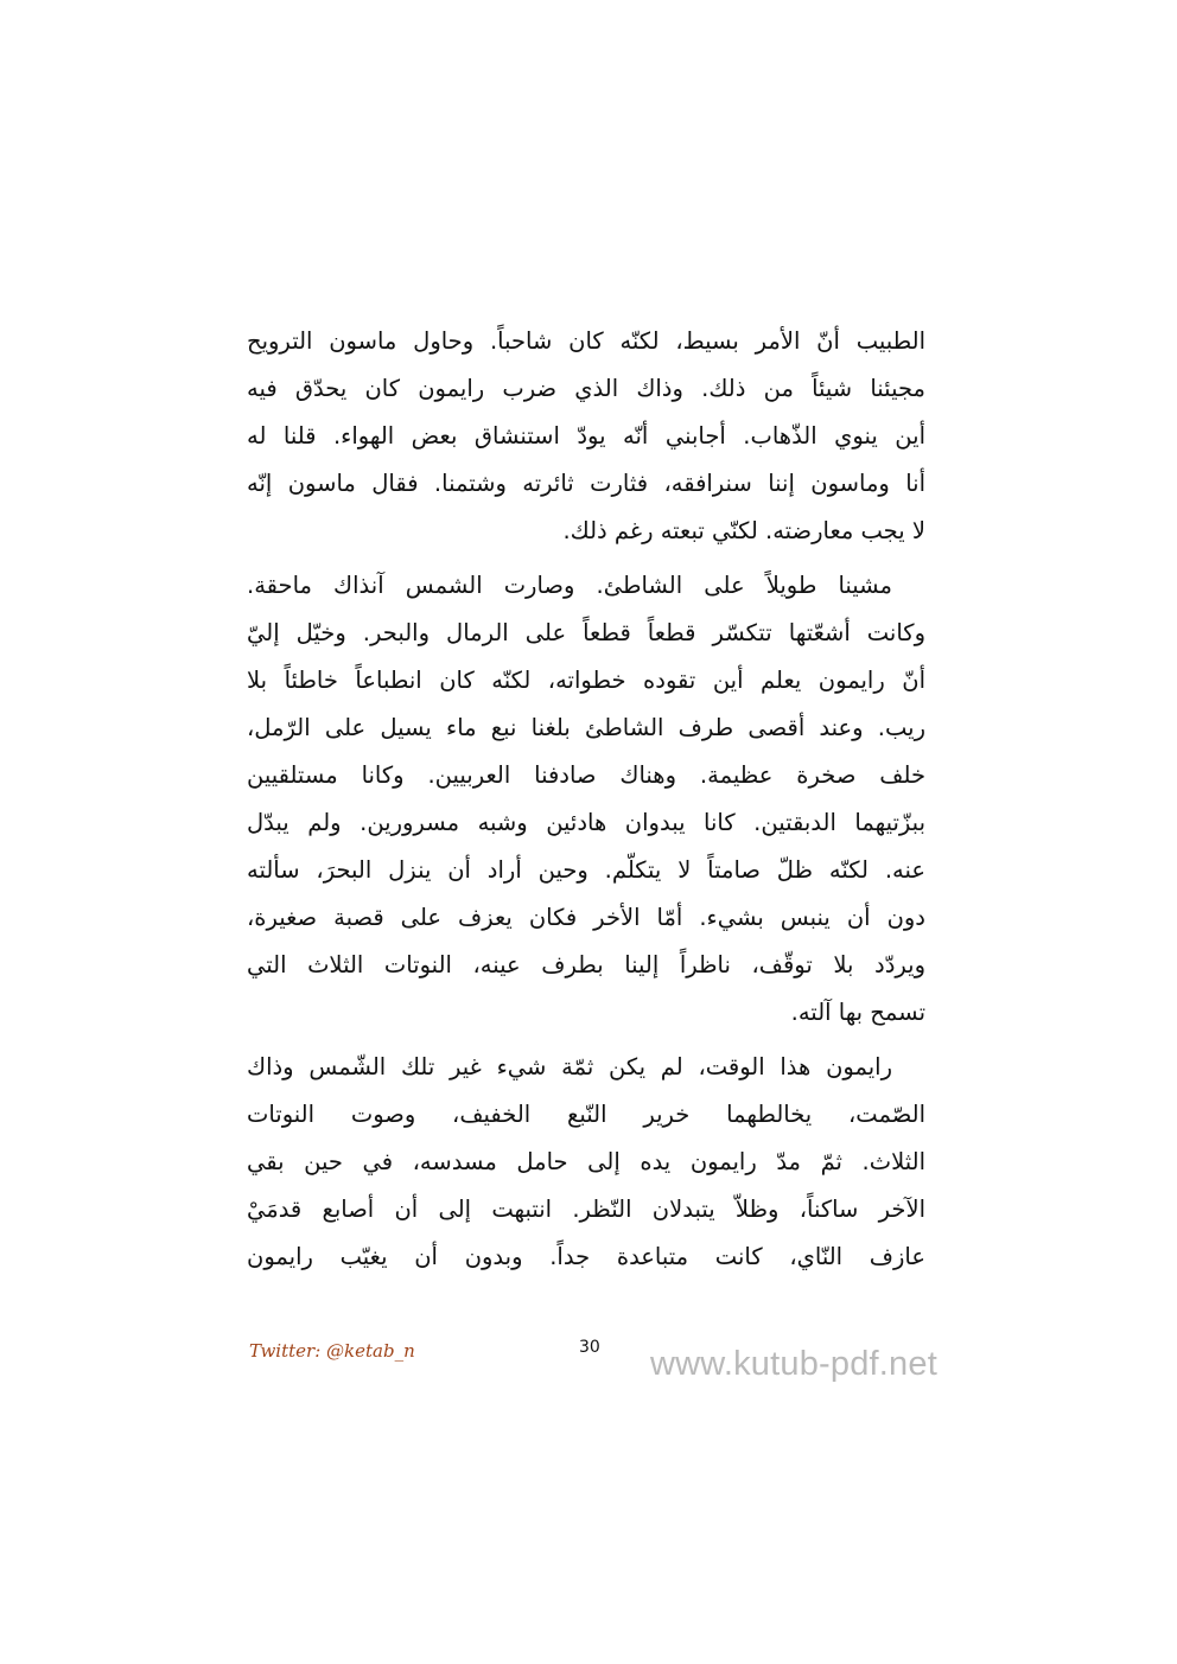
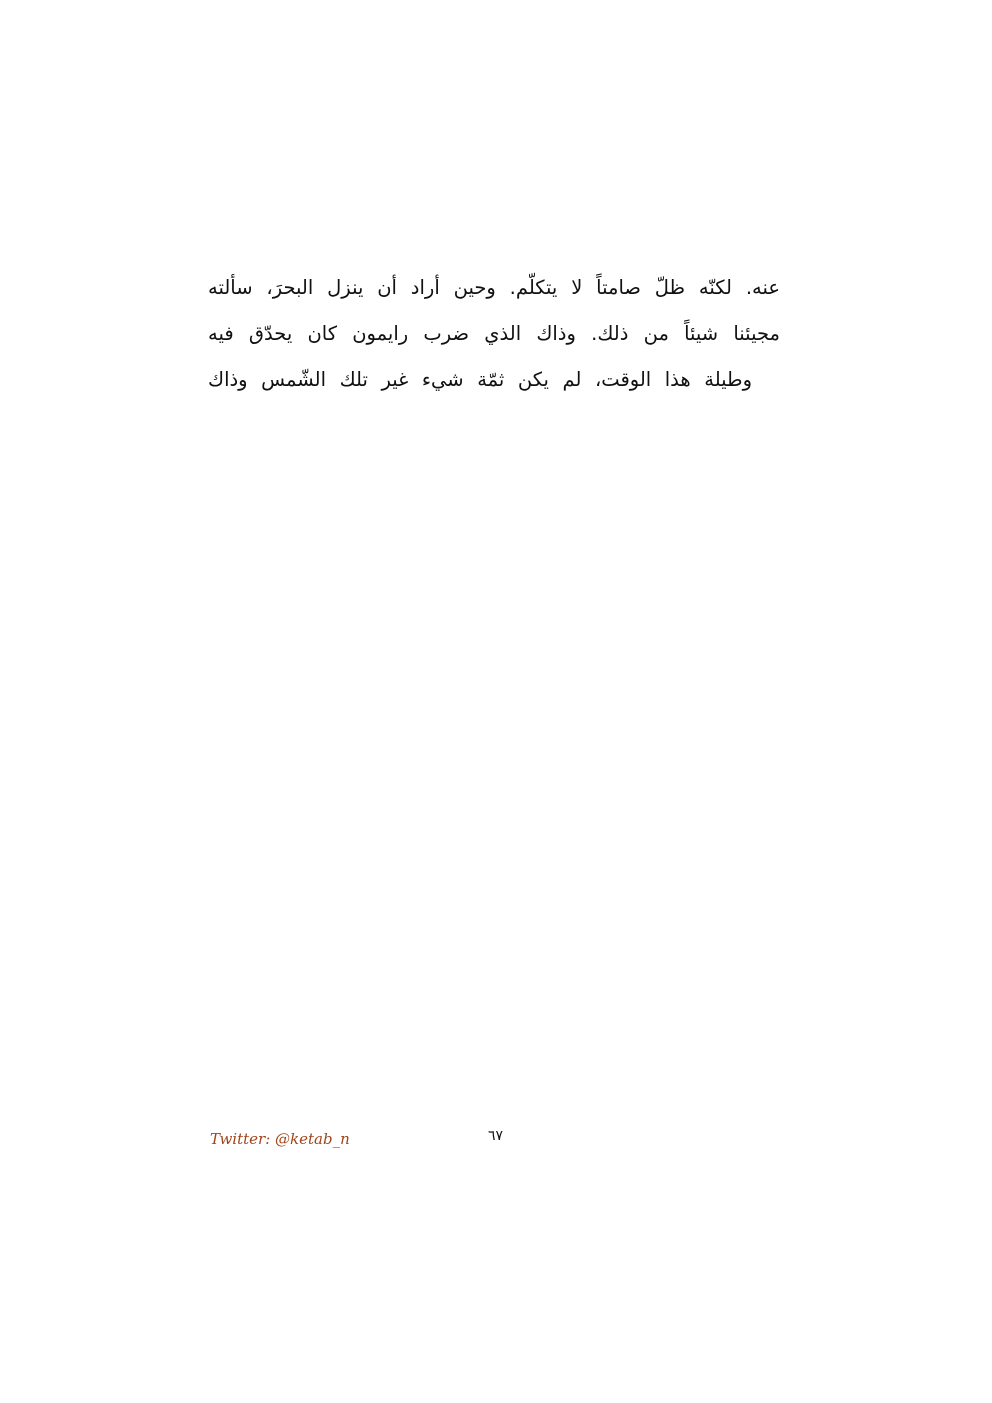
- الطبيب أنّ الأمر بسيط، لكنّه كان شاحباً. وحاول ماسون الترويح
- مجيئنا شيئاً من ذلك. وذاك الذي ضرب رايمون كان يحدّق فيه
+ عنه. لكنّه ظلّ صامتاً لا يتكلّم. وحين أراد أن ينزل البحرَ، سألته
- أين ينوي الذّهاب. أجابني أنّه يودّ استنشاق بعض الهواء. قلنا له
- أنا وماسون إننا سنرافقه، فثارت ثائرته وشتمنا. فقال ماسون إنّه
- لا يجب معارضته. لكنّي تبعته رغم ذلك.
- مشينا طويلاً على الشاطئ. وصارت الشمس آنذاك ماحقة.
- وكانت أشعّتها تتكسّر قطعاً قطعاً على الرمال والبحر. وخيّل إليّ
- أنّ رايمون يعلم أين تقوده خطواته، لكنّه كان انطباعاً خاطئاً بلا
- ريب. وعند أقصى طرف الشاطئ بلغنا نبع ماء يسيل على الرّمل،
- خلف صخرة عظيمة. وهناك صادفنا العربيين. وكانا مستلقيين
- ببزّتيهما الدبقتين. كانا يبدوان هادئين وشبه مسرورين. ولم يبدّل
- عنه. لكنّه ظلّ صامتاً لا يتكلّم. وحين أراد أن ينزل البحرَ، سألته
+ مجيئنا شيئاً من ذلك. وذاك الذي ضرب رايمون كان يحدّق فيه
- دون أن ينبس بشيء. أمّا الأخر فكان يعزف على قصبة صغيرة،
- ويردّد بلا توقّف، ناظراً إلينا بطرف عينه، النوتات الثلاث التي
- تسمح بها آلته.
- رايمون هذا الوقت، لم يكن ثمّة شيء غير تلك الشّمس وذاك
+ وطيلة هذا الوقت، لم يكن ثمّة شيء غير تلك الشّمس وذاك
- الصّمت، يخالطهما خرير النّبع الخفيف، وصوت النوتات
- الثلاث. ثمّ مدّ رايمون يده إلى حامل مسدسه، في حين بقي
- الآخر ساكناً، وظلاّ يتبدلان النّظر. انتبهت إلى أن أصابع قدمَيْ
- عازف النّاي، كانت متباعدة جداً. وبدون أن يغيّب رايمون
  Twitter: @ketab_n
- 30
+ ٦٧
- www.kutub-pdf.net
